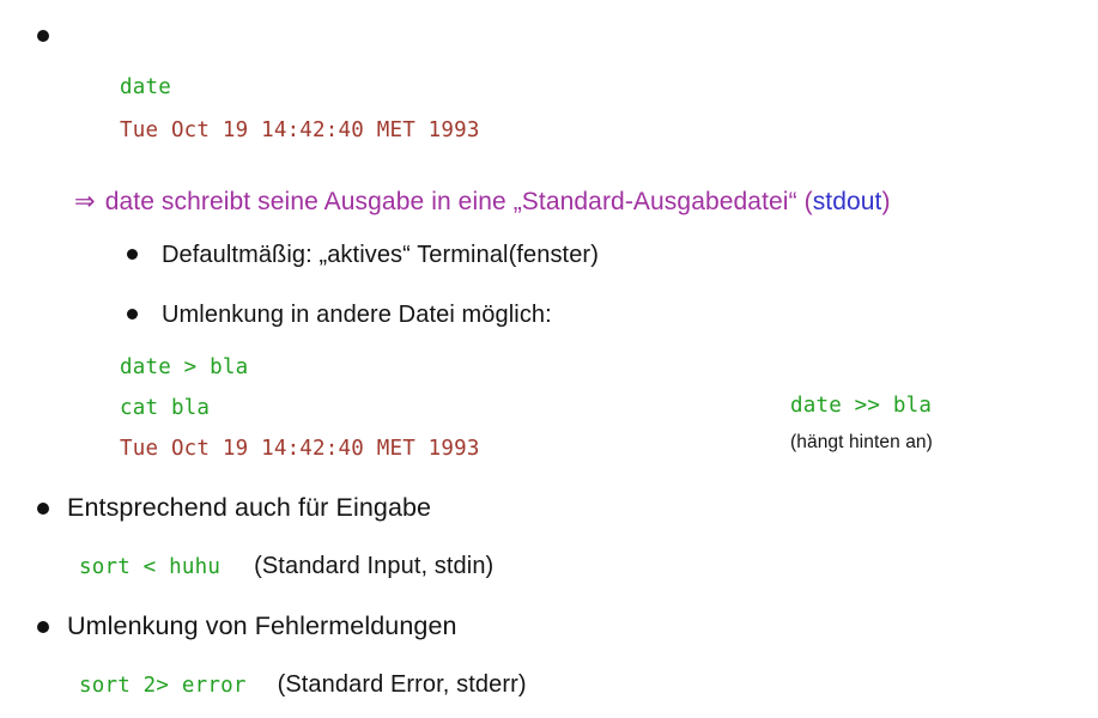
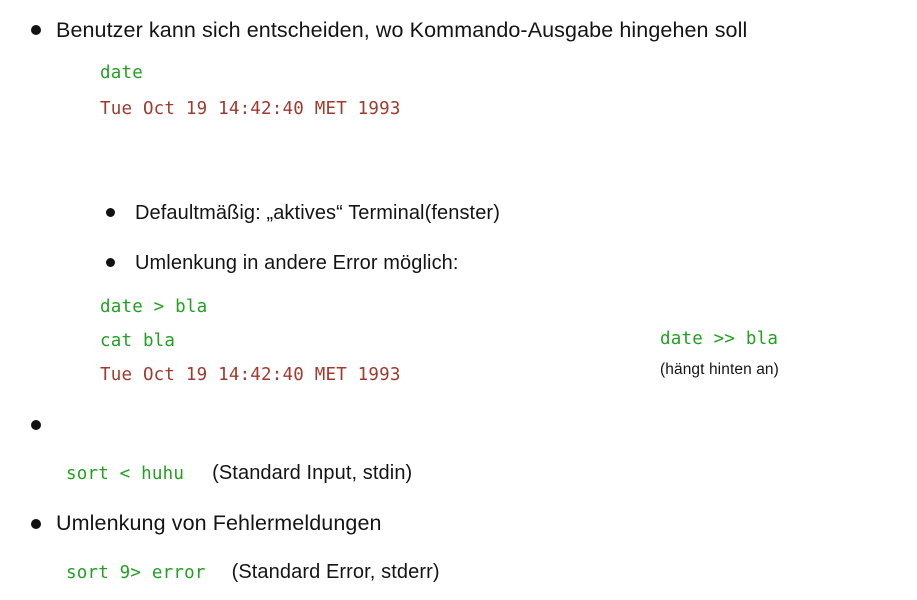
+ Benutzer kann sich entscheiden, wo Kommando-Ausgabe hingehen soll
  date
  Tue Oct 19 14:42:40 MET 1993
- ⇒ date schreibt seine Ausgabe in eine „Standard-Ausgabedatei“ (stdout)
  Defaultmäßig: „aktives“ Terminal(fenster)
- Umlenkung in andere Datei möglich:
+ Umlenkung in andere Error möglich:
  date > bla
  cat bla
  Tue Oct 19 14:42:40 MET 1993
  date >> bla
  (hängt hinten an)
- Entsprechend auch für Eingabe
  sort < huhu (Standard Input, stdin)
  Umlenkung von Fehlermeldungen
- sort 2> error (Standard Error, stderr)
+ sort 9> error (Standard Error, stderr)
